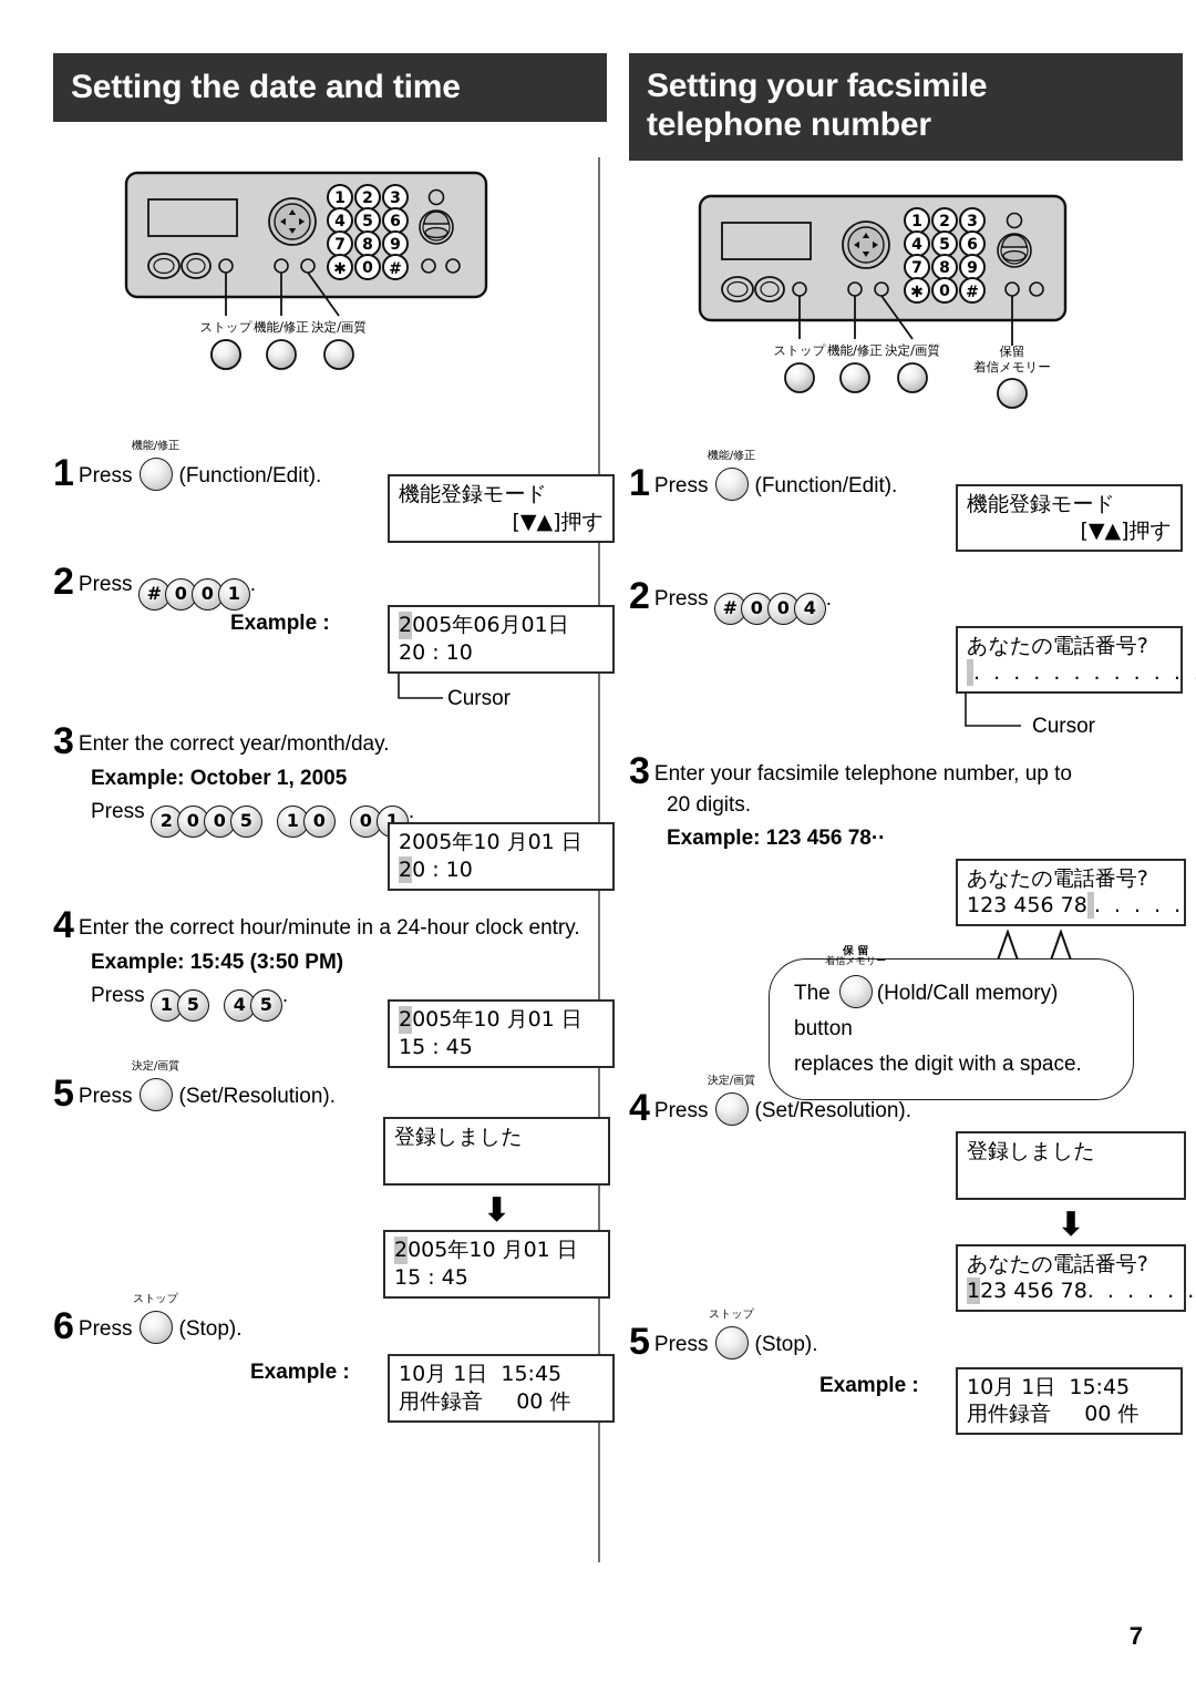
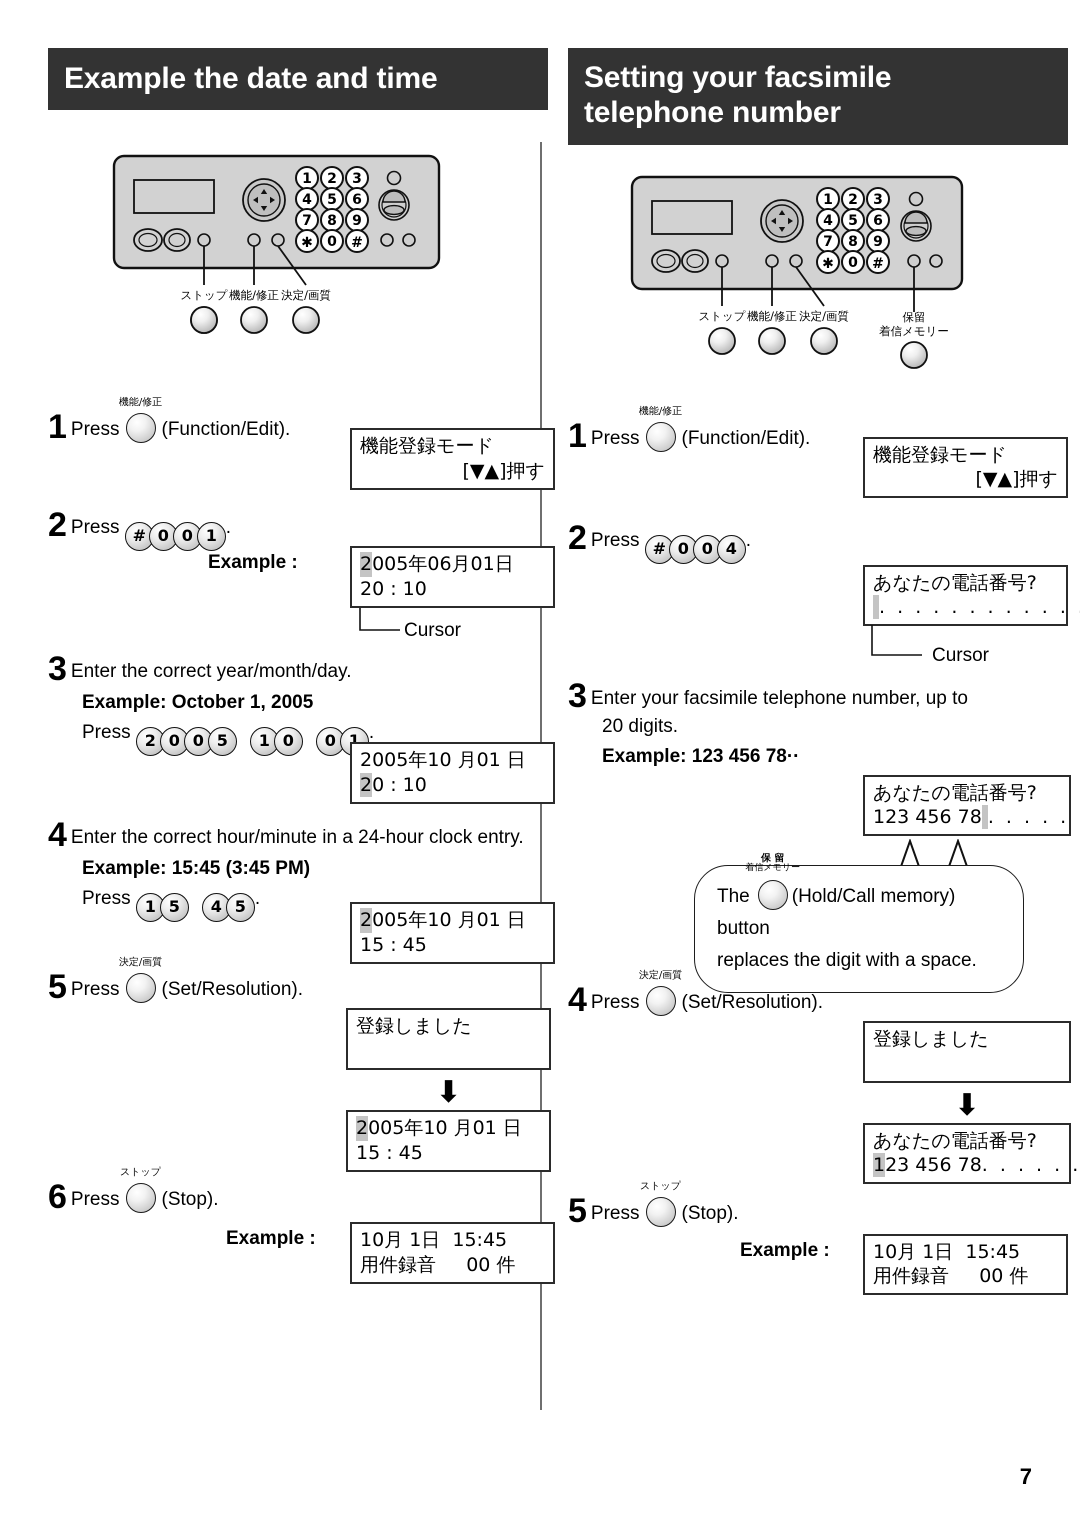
- Setting the date and time
+ Example the date and time
  1
  2
  3
  4
  5
  6
  7
  8
  9
  ✱
  0
  #
  ストップ
  機能/修正
  決定/画質
  1 Press
  機能/修正
  (Function/Edit).
  機能登録モード
  [▼▲]押す
  2 Press # 0 0 1 .
  Example :
  2005年06月01日
  20 : 10
  Cursor
  3 Enter the correct year/month/day.
  Example: October 1, 2005
  Press 2 0 0 5 1 0 0 1 .
  2005年10 月01 日
  20 : 10
  4 Enter the correct hour/minute in a 24-hour clock entry.
- Example: 15:45 (3:50 PM)
+ Example: 15:45 (3:45 PM)
  Press 1 5 4 5 .
  2005年10 月01 日
  15 : 45
  5 Press
  決定/画質
  (Set/Resolution).
  登録しました
  ⬇
  2005年10 月01 日
  15 : 45
  6 Press
  ストップ
  (Stop).
  Example :
  10月 1日 15:45
  用件録音 00 件
  Setting your facsimile
  telephone number
  1
  2
  3
  4
  5
  6
  7
  8
  9
  ✱
  0
  #
  ストップ
  機能/修正
  決定/画質
  保留
  着信メモリー
  1 Press
  機能/修正
  (Function/Edit).
  機能登録モード
  [▼▲]押す
  2 Press # 0 0 4 .
  あなたの電話番号?
  . . . . . . . . . . .
  Cursor
  3 Enter your facsimile telephone number, up to
  20 digits.
  Example: 123 456 78··
  あなたの電話番号?
  123 456 78 . . . . .
  The
  保 留
  着信メモリー
  (Hold/Call memory) button
  replaces the digit with a space.
  4 Press
  決定/画質
  (Set/Resolution).
  登録しました
  ⬇
  あなたの電話番号?
  123 456 78. . . . . .
  5 Press
  ストップ
  (Stop).
  Example :
  10月 1日 15:45
  用件録音 00 件
  7
